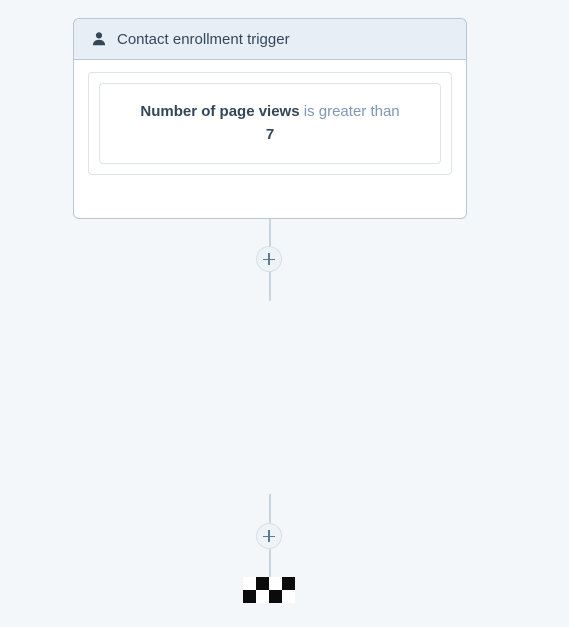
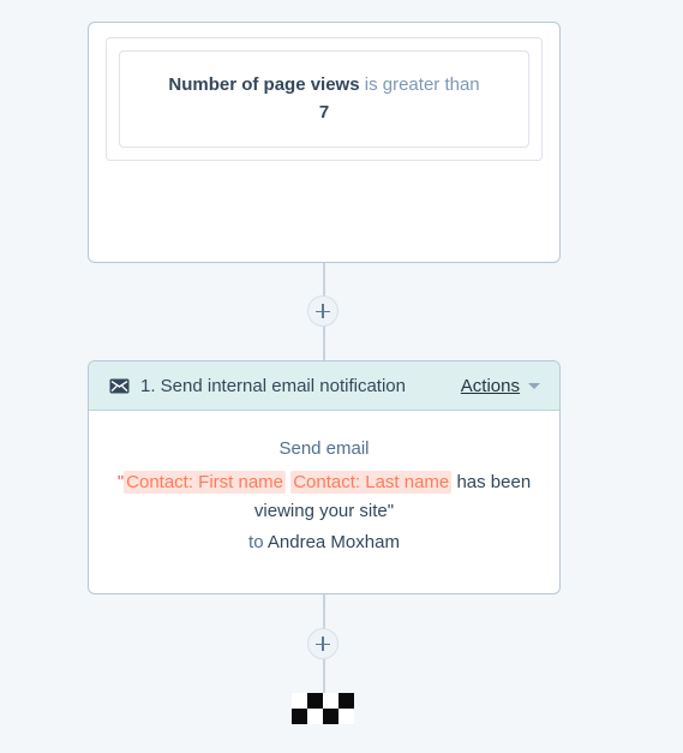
- Contact enrollment trigger
  Number of page views is greater than
  7
+ 1. Send internal email notification
+ Actions
+ Send email
+ "Contact: First name Contact: Last name has been viewing your site"
+ to Andrea Moxham
